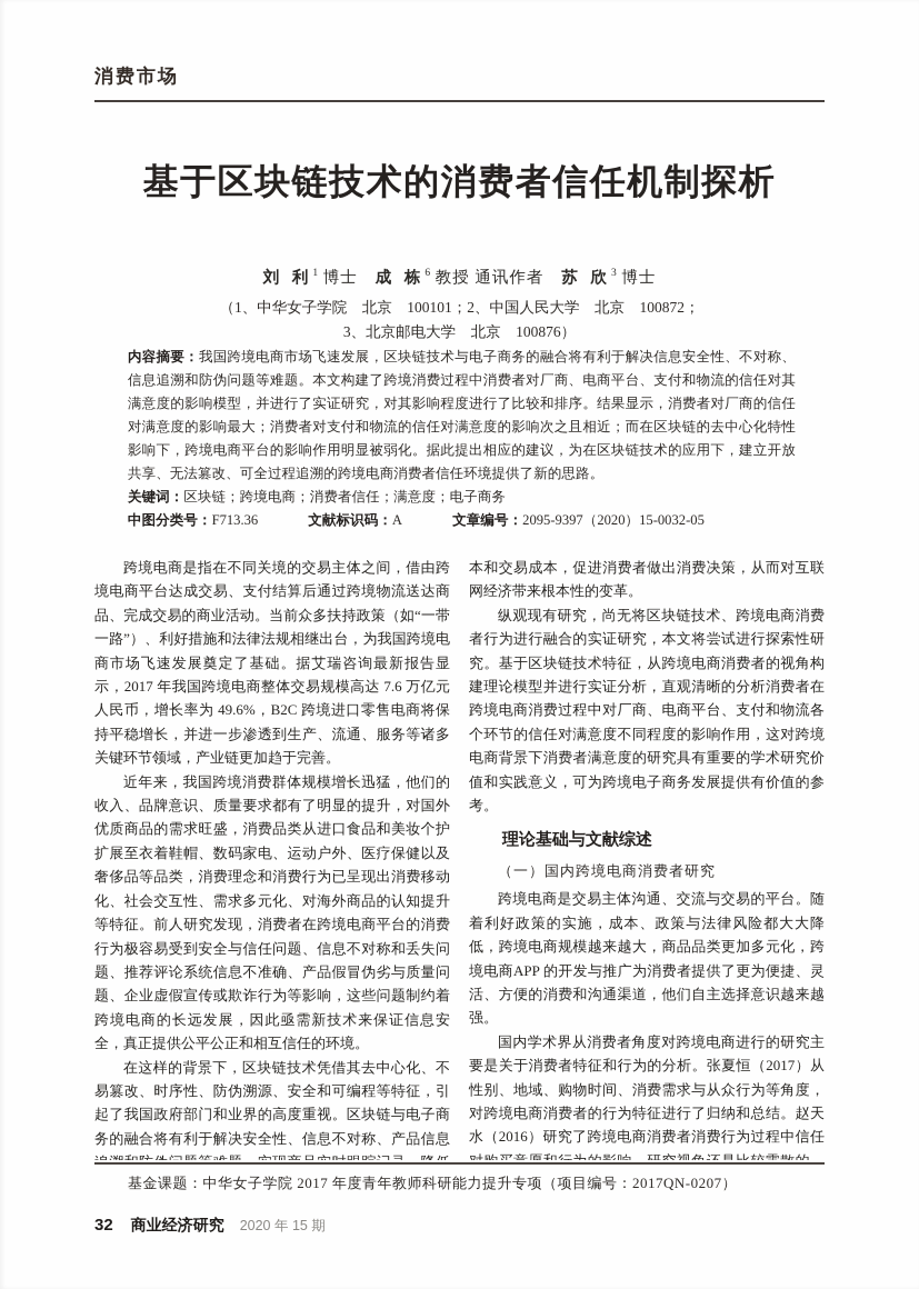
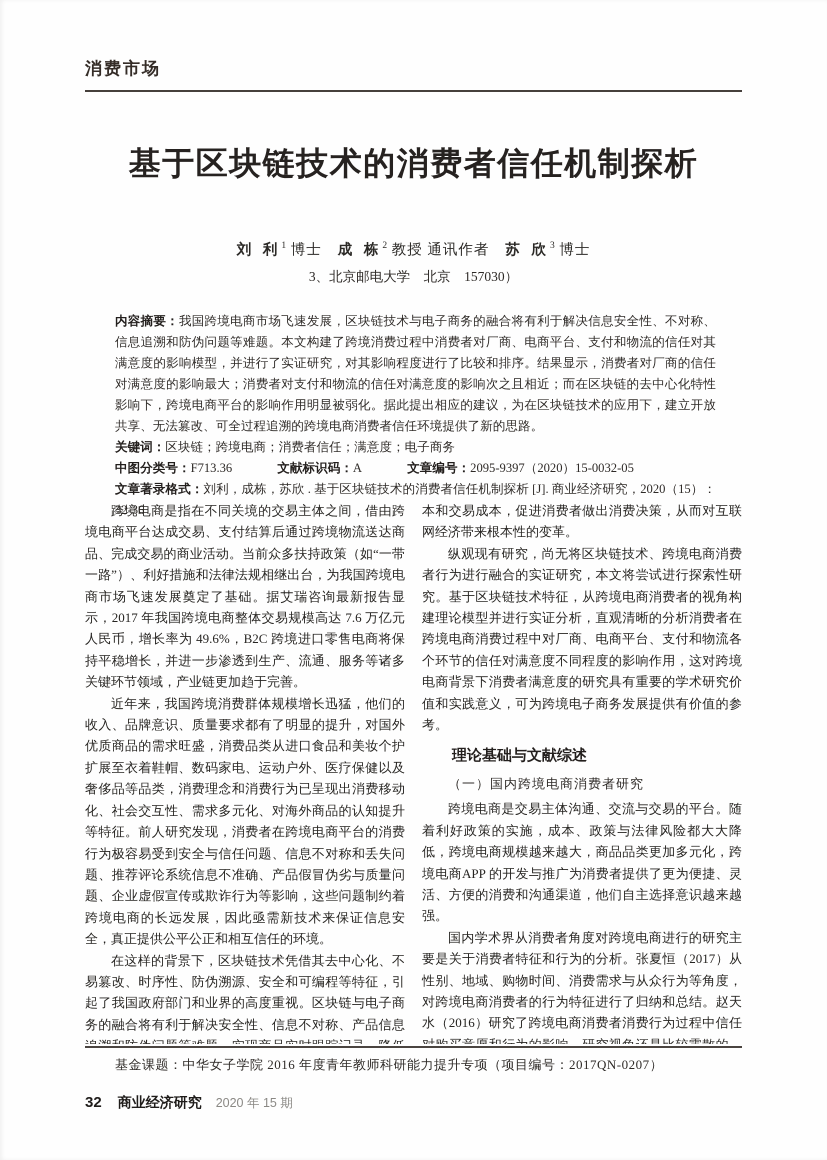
  消费市场
  基于区块链技术的消费者信任机制探析
- 刘 利1 博士 成 栋6 教授 通讯作者 苏 欣3 博士
+ 刘 利1 博士 成 栋2 教授 通讯作者 苏 欣3 博士
- （1、中华女子学院 北京 100101；2、中国人民大学 北京 100872；
- 3、北京邮电大学 北京 100876）
+ 3、北京邮电大学 北京 157030）
  内容摘要：我国跨境电商市场飞速发展，区块链技术与电子商务的融合将有利于解决信息安全性、不对称、信息追溯和防伪问题等难题。本文构建了跨境消费过程中消费者对厂商、电商平台、支付和物流的信任对其满意度的影响模型，并进行了实证研究，对其影响程度进行了比较和排序。结果显示，消费者对厂商的信任对满意度的影响最大；消费者对支付和物流的信任对满意度的影响次之且相近；而在区块链的去中心化特性影响下，跨境电商平台的影响作用明显被弱化。据此提出相应的建议，为在区块链技术的应用下，建立开放共享、无法篡改、可全过程追溯的跨境电商消费者信任环境提供了新的思路。
  关键词：区块链；跨境电商；消费者信任；满意度；电子商务
  中图分类号：F713.36 文献标识码：A 文章编号：2095-9397（2020）15-0032-05
+ 文章著录格式：刘利，成栋，苏欣 . 基于区块链技术的消费者信任机制探析 [J]. 商业经济研究，2020（15）：32-36
  跨境电商是指在不同关境的交易主体之间，借由跨境电商平台达成交易、支付结算后通过跨境物流送达商品、完成交易的商业活动。当前众多扶持政策（如“一带一路”）、利好措施和法律法规相继出台，为我国跨境电商市场飞速发展奠定了基础。据艾瑞咨询最新报告显示，2017 年我国跨境电商整体交易规模高达 7.6 万亿元人民币，增长率为 49.6%，B2C 跨境进口零售电商将保持平稳增长，并进一步渗透到生产、流通、服务等诸多关键环节领域，产业链更加趋于完善。
  近年来，我国跨境消费群体规模增长迅猛，他们的收入、品牌意识、质量要求都有了明显的提升，对国外优质商品的需求旺盛，消费品类从进口食品和美妆个护扩展至衣着鞋帽、数码家电、运动户外、医疗保健以及奢侈品等品类，消费理念和消费行为已呈现出消费移动化、社会交互性、需求多元化、对海外商品的认知提升等特征。前人研究发现，消费者在跨境电商平台的消费行为极容易受到安全与信任问题、信息不对称和丢失问题、推荐评论系统信息不准确、产品假冒伪劣与质量问题、企业虚假宣传或欺诈行为等影响，这些问题制约着跨境电商的长远发展，因此亟需新技术来保证信息安全，真正提供公平公正和相互信任的环境。
  在这样的背景下，区块链技术凭借其去中心化、不易篡改、时序性、防伪溯源、安全和可编程等特征，引起了我国政府部门和业界的高度重视。区块链与电子商务的融合将有利于解决安全性、信息不对称、产品信息
  本和交易成本，促进消费者做出消费决策，从而对互联网经济带来根本性的变革。
  纵观现有研究，尚无将区块链技术、跨境电商消费者行为进行融合的实证研究，本文将尝试进行探索性研究。基于区块链技术特征，从跨境电商消费者的视角构建理论模型并进行实证分析，直观清晰的分析消费者在跨境电商消费过程中对厂商、电商平台、支付和物流各个环节的信任对满意度不同程度的影响作用，这对跨境电商背景下消费者满意度的研究具有重要的学术研究价值和实践意义，可为跨境电子商务发展提供有价值的参考。
  理论基础与文献综述
  （一）国内跨境电商消费者研究
  跨境电商是交易主体沟通、交流与交易的平台。随着利好政策的实施，成本、政策与法律风险都大大降低，跨境电商规模越来越大，商品品类更加多元化，跨境电商APP 的开发与推广为消费者提供了更为便捷、灵活、方便的消费和沟通渠道，他们自主选择意识越来越强。
- 基金课题：中华女子学院 2017 年度青年教师科研能力提升专项（项目编号：2017QN-0207）
+ 基金课题：中华女子学院 2016 年度青年教师科研能力提升专项（项目编号：2017QN-0207）
  32
  商业经济研究
  2020 年 15 期
